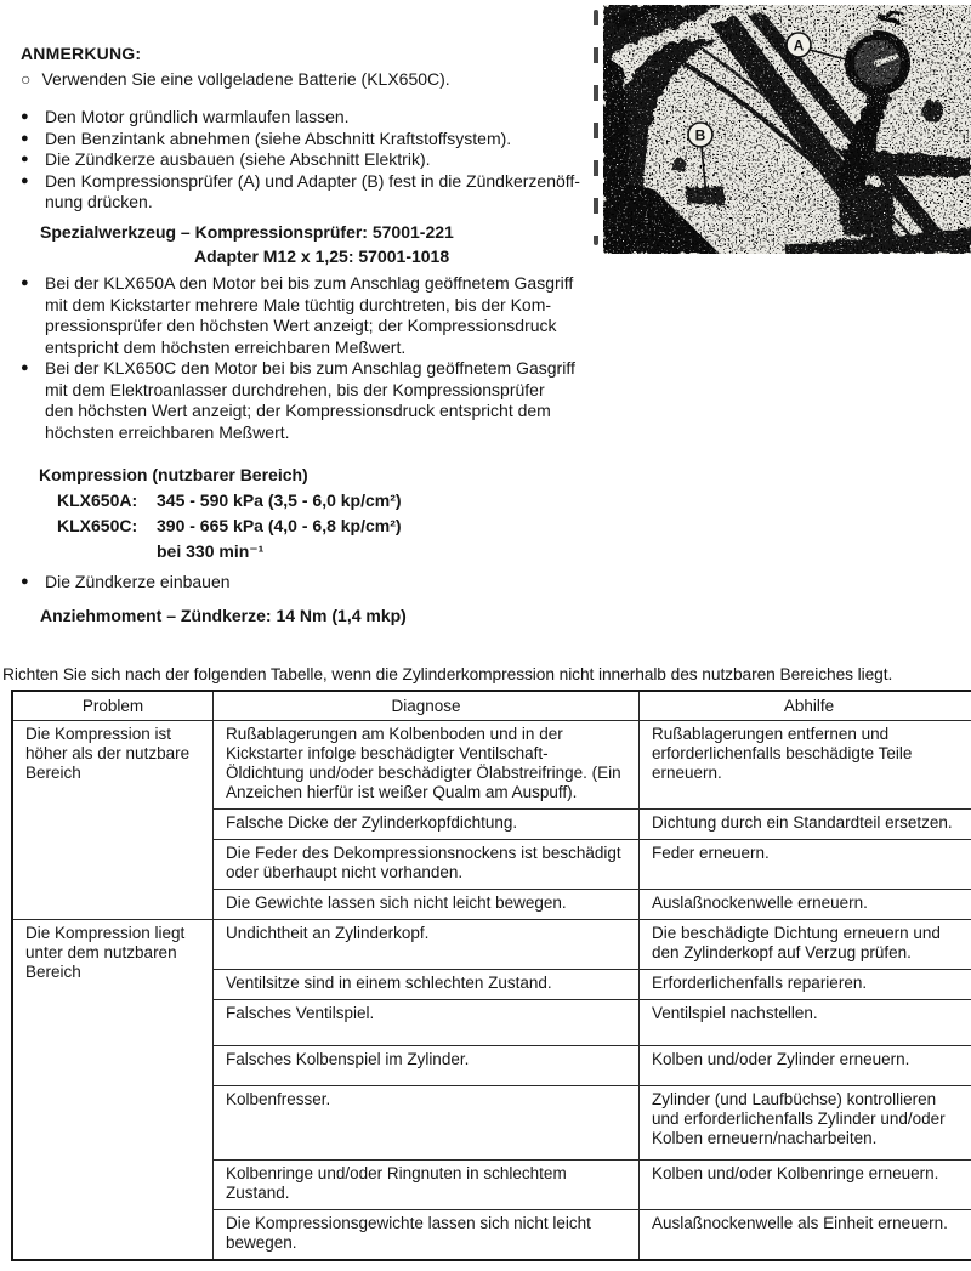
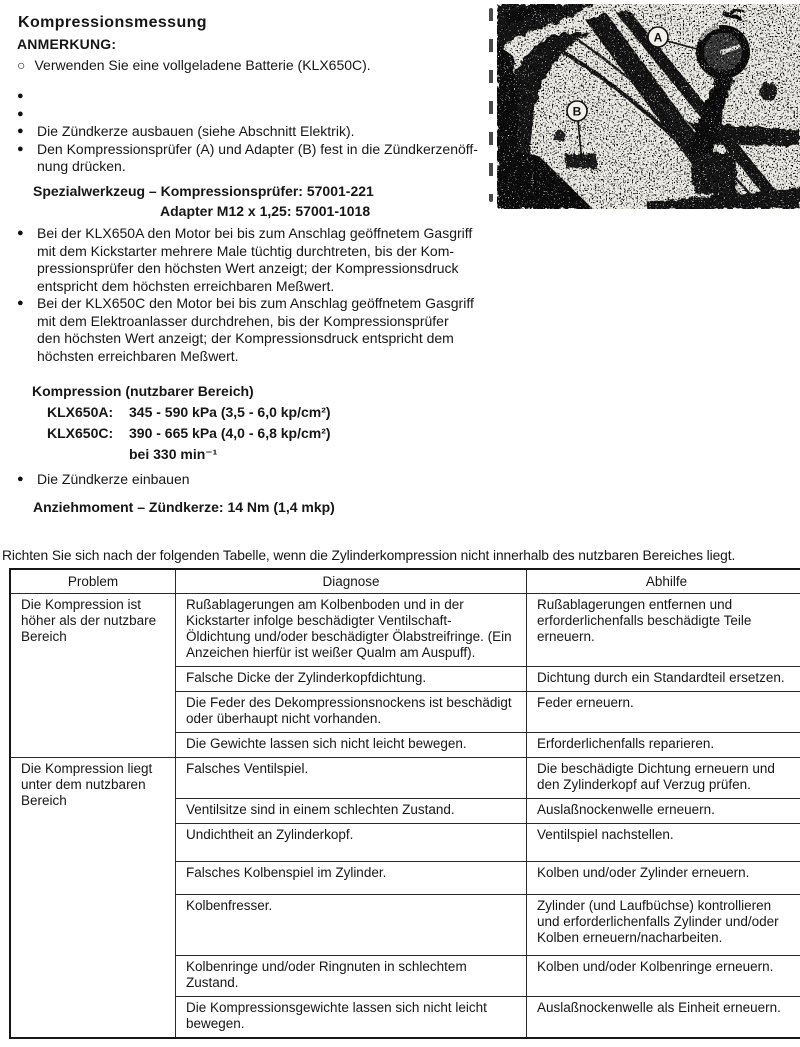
+ Kompressionsmessung
  ANMERKUNG:
  ○
  Verwenden Sie eine vollgeladene Batterie (KLX650C).
  ●
- Den Motor gründlich warmlaufen lassen.
  ●
- Den Benzintank abnehmen (siehe Abschnitt Kraftstoffsystem).
  ●
  Die Zündkerze ausbauen (siehe Abschnitt Elektrik).
  ●
  Den Kompressionsprüfer (A) und Adapter (B) fest in die Zündkerzenöff-
  nung drücken.
  Spezialwerkzeug – Kompressionsprüfer: 57001-221
  Adapter M12 x 1,25: 57001-1018
  ●
  Bei der KLX650A den Motor bei bis zum Anschlag geöffnetem Gasgriff
  mit dem Kickstarter mehrere Male tüchtig durchtreten, bis der Kom-
  pressionsprüfer den höchsten Wert anzeigt; der Kompressionsdruck
  entspricht dem höchsten erreichbaren Meßwert.
  ●
  Bei der KLX650C den Motor bei bis zum Anschlag geöffnetem Gasgriff
  mit dem Elektroanlasser durchdrehen, bis der Kompressionsprüfer
  den höchsten Wert anzeigt; der Kompressionsdruck entspricht dem
  höchsten erreichbaren Meßwert.
  Kompression (nutzbarer Bereich)
  KLX650A:
  345 - 590 kPa (3,5 - 6,0 kp/cm²)
  KLX650C:
  390 - 665 kPa (4,0 - 6,8 kp/cm²)
  bei 330 min⁻¹
  ●
  Die Zündkerze einbauen
  Anziehmoment – Zündkerze: 14 Nm (1,4 mkp)
  Richten Sie sich nach der folgenden Tabelle, wenn die Zylinderkompression nicht innerhalb des nutzbaren Bereiches liegt.
  Problem	Diagnose	Abhilfe
  Die Kompression ist höher als der nutzbare Bereich	Rußablagerungen am Kolbenboden und in der Kickstarter infolge beschädigter Ventilschaft-Öldichtung und/oder beschädigter Ölabstreifringe. (Ein Anzeichen hierfür ist weißer Qualm am Auspuff).	Rußablagerungen entfernen und erforderlichenfalls beschädigte Teile erneuern.
  Falsche Dicke der Zylinderkopfdichtung.	Dichtung durch ein Standardteil ersetzen.
  Die Feder des Dekompressionsnockens ist beschädigt oder überhaupt nicht vorhanden.	Feder erneuern.
- Die Gewichte lassen sich nicht leicht bewegen.	Auslaßnockenwelle erneuern.
+ Die Gewichte lassen sich nicht leicht bewegen.	Erforderlichenfalls reparieren.
- Die Kompression liegt unter dem nutzbaren Bereich	Undichtheit an Zylinderkopf.	Die beschädigte Dichtung erneuern und den Zylinderkopf auf Verzug prüfen.
+ Die Kompression liegt unter dem nutzbaren Bereich	Falsches Ventilspiel.	Die beschädigte Dichtung erneuern und den Zylinderkopf auf Verzug prüfen.
- Ventilsitze sind in einem schlechten Zustand.	Erforderlichenfalls reparieren.
+ Ventilsitze sind in einem schlechten Zustand.	Auslaßnockenwelle erneuern.
- Falsches Ventilspiel.	Ventilspiel nachstellen.
+ Undichtheit an Zylinderkopf.	Ventilspiel nachstellen.
  Falsches Kolbenspiel im Zylinder.	Kolben und/oder Zylinder erneuern.
  Kolbenfresser.	Zylinder (und Laufbüchse) kontrollieren und erforderlichenfalls Zylinder und/oder Kolben erneuern/nacharbeiten.
  Kolbenringe und/oder Ringnuten in schlechtem Zustand.	Kolben und/oder Kolbenringe erneuern.
  Die Kompressionsgewichte lassen sich nicht leicht bewegen.	Auslaßnockenwelle als Einheit erneuern.
  A
  B
